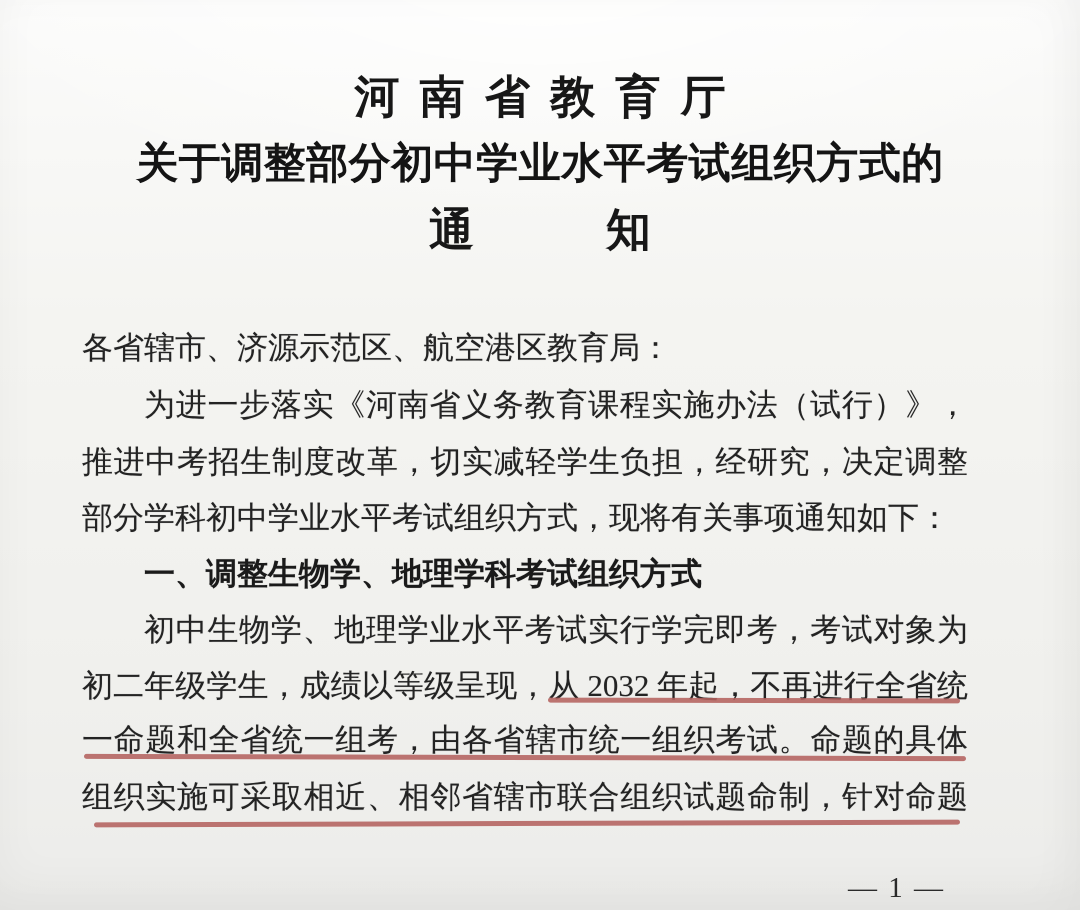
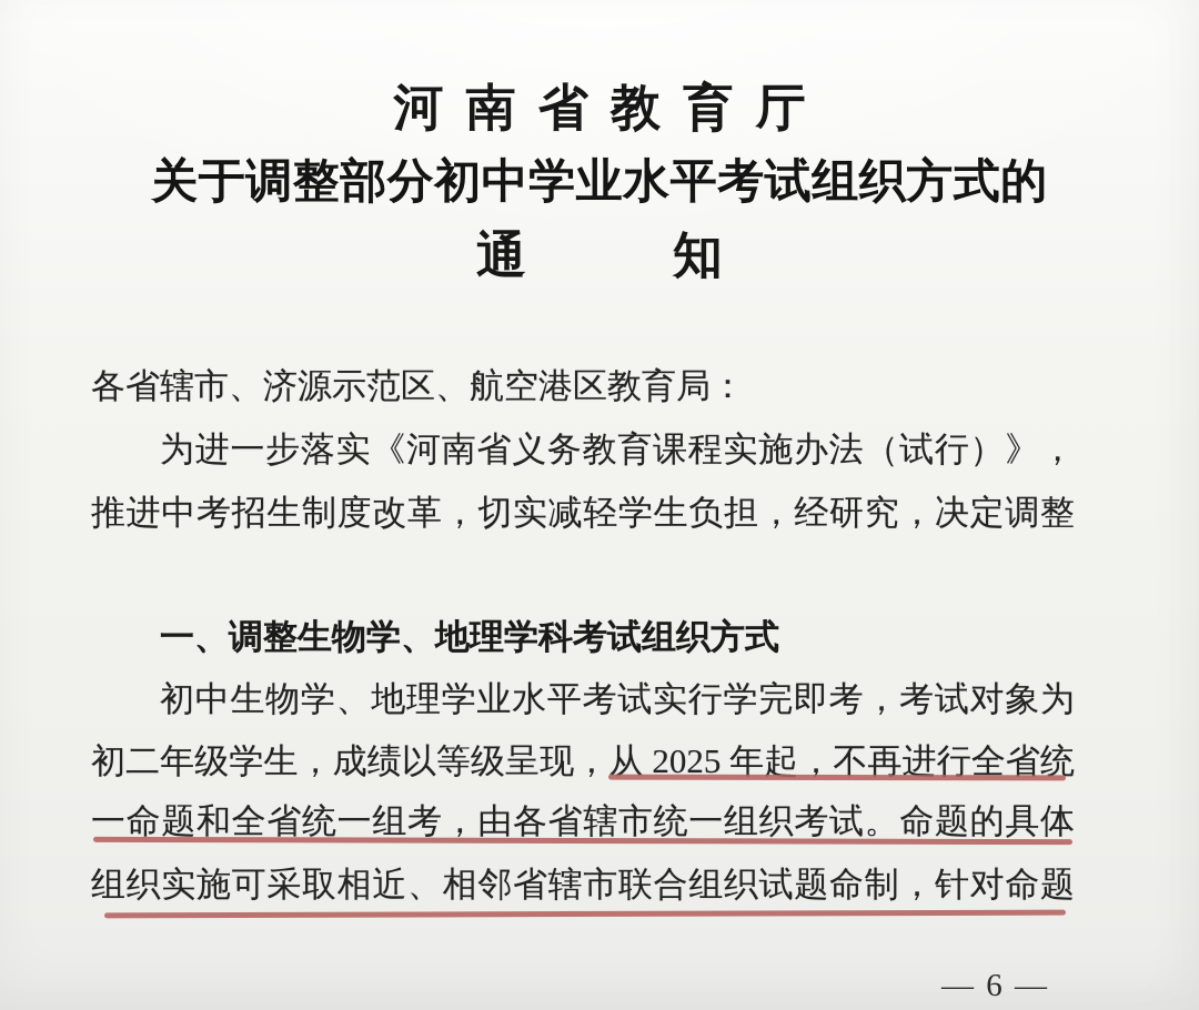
  河南省教育厅
  关于调整部分初中学业水平考试组织方式的
  通
  知
  各省辖市、济源示范区、航空港区教育局：
  为进一步落实《河南省义务教育课程实施办法（试行）》，
  推进中考招生制度改革，切实减轻学生负担，经研究，决定调整
- 部分学科初中学业水平考试组织方式，现将有关事项通知如下：
  一、调整生物学、地理学科考试组织方式
  初中生物学、地理学业水平考试实行学完即考，考试对象为
- 初二年级学生，成绩以等级呈现，从 2032 年起，不再进行全省统
+ 初二年级学生，成绩以等级呈现，从 2025 年起，不再进行全省统
  一命题和全省统一组考，由各省辖市统一组织考试。命题的具体
  组织实施可采取相近、相邻省辖市联合组织试题命制，针对命题
- — 1 —
+ — 6 —
